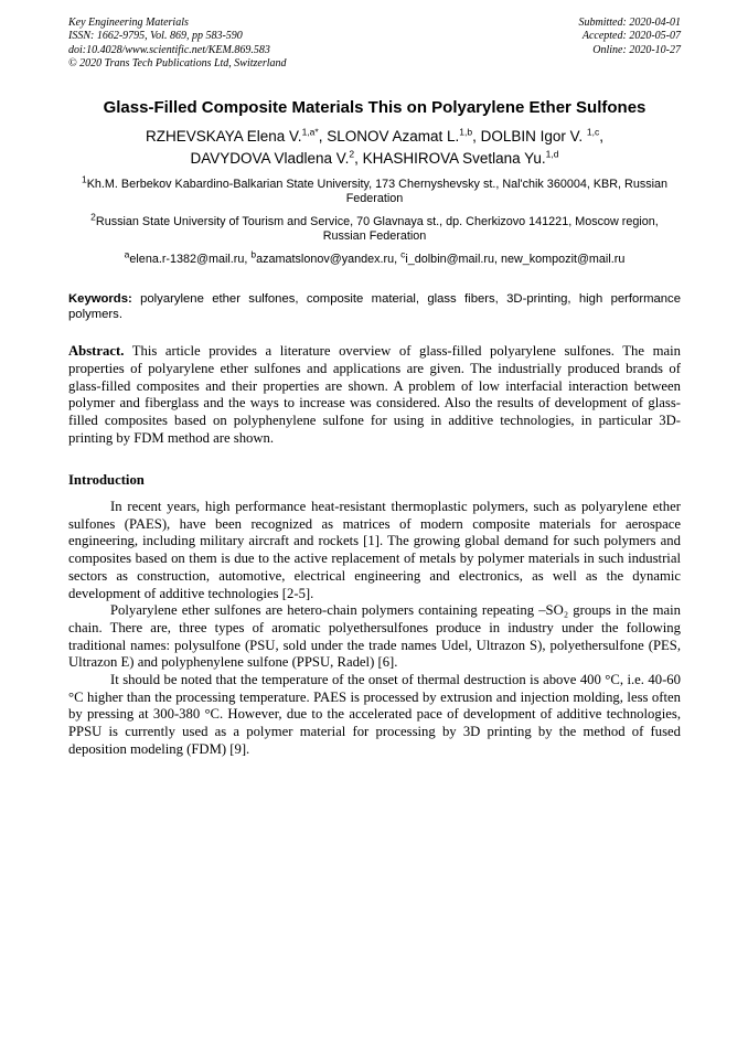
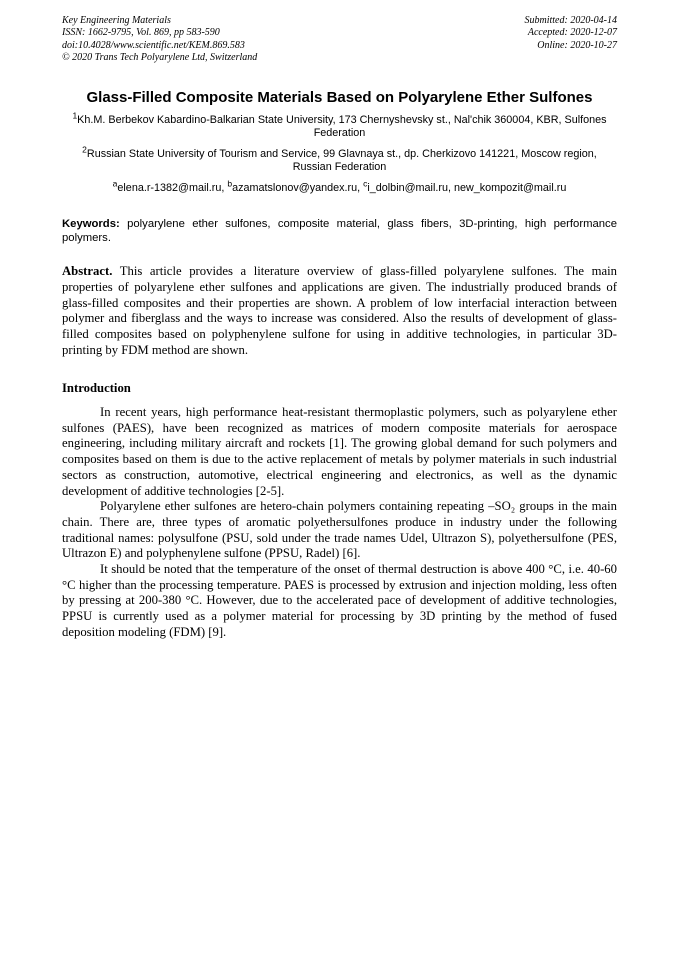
  Key Engineering Materials
  ISSN: 1662-9795, Vol. 869, pp 583-590
  doi:10.4028/www.scientific.net/KEM.869.583
- © 2020 Trans Tech Publications Ltd, Switzerland
+ © 2020 Trans Tech Polyarylene Ltd, Switzerland
- Submitted: 2020-04-01
+ Submitted: 2020-04-14
- Accepted: 2020-05-07
+ Accepted: 2020-12-07
  Online: 2020-10-27
- Glass-Filled Composite Materials This on Polyarylene Ether Sulfones
+ Glass-Filled Composite Materials Based on Polyarylene Ether Sulfones
- RZHEVSKAYA Elena V.1,a*, SLONOV Azamat L.1,b, DOLBIN Igor V. 1,c,
- DAVYDOVA Vladlena V.2, KHASHIROVA Svetlana Yu.1,d
- 1Kh.M. Berbekov Kabardino-Balkarian State University, 173 Chernyshevsky st., Nal'chik 360004, KBR, Russian Federation
+ 1Kh.M. Berbekov Kabardino-Balkarian State University, 173 Chernyshevsky st., Nal'chik 360004, KBR, Sulfones Federation
- 2Russian State University of Tourism and Service, 70 Glavnaya st., dp. Cherkizovo 141221, Moscow region, Russian Federation
+ 2Russian State University of Tourism and Service, 99 Glavnaya st., dp. Cherkizovo 141221, Moscow region, Russian Federation
  aelena.r-1382@mail.ru, bazamatslonov@yandex.ru, ci_dolbin@mail.ru, new_kompozit@mail.ru
  Keywords: polyarylene ether sulfones, composite material, glass fibers, 3D-printing, high performance polymers.
  Abstract. This article provides a literature overview of glass-filled polyarylene sulfones. The main properties of polyarylene ether sulfones and applications are given. The industrially produced brands of glass-filled composites and their properties are shown. A problem of low interfacial interaction between polymer and fiberglass and the ways to increase was considered. Also the results of development of glass-filled composites based on polyphenylene sulfone for using in additive technologies, in particular 3D-printing by FDM method are shown.
  Introduction
  In recent years, high performance heat-resistant thermoplastic polymers, such as polyarylene ether sulfones (PAES), have been recognized as matrices of modern composite materials for aerospace engineering, including military aircraft and rockets [1]. The growing global demand for such polymers and composites based on them is due to the active replacement of metals by polymer materials in such industrial sectors as construction, automotive, electrical engineering and electronics, as well as the dynamic development of additive technologies [2-5].
  Polyarylene ether sulfones are hetero-chain polymers containing repeating –SO₂ groups in the main chain. There are, three types of aromatic polyethersulfones produce in industry under the following traditional names: polysulfone (PSU, sold under the trade names Udel, Ultrazon S), polyethersulfone (PES, Ultrazon E) and polyphenylene sulfone (PPSU, Radel) [6].
- It should be noted that the temperature of the onset of thermal destruction is above 400 °C, i.e. 40-60 °C higher than the processing temperature. PAES is processed by extrusion and injection molding, less often by pressing at 300-380 °C. However, due to the accelerated pace of development of additive technologies, PPSU is currently used as a polymer material for processing by 3D printing by the method of fused deposition modeling (FDM) [9].
+ It should be noted that the temperature of the onset of thermal destruction is above 400 °C, i.e. 40-60 °C higher than the processing temperature. PAES is processed by extrusion and injection molding, less often by pressing at 200-380 °C. However, due to the accelerated pace of development of additive technologies, PPSU is currently used as a polymer material for processing by 3D printing by the method of fused deposition modeling (FDM) [9].
